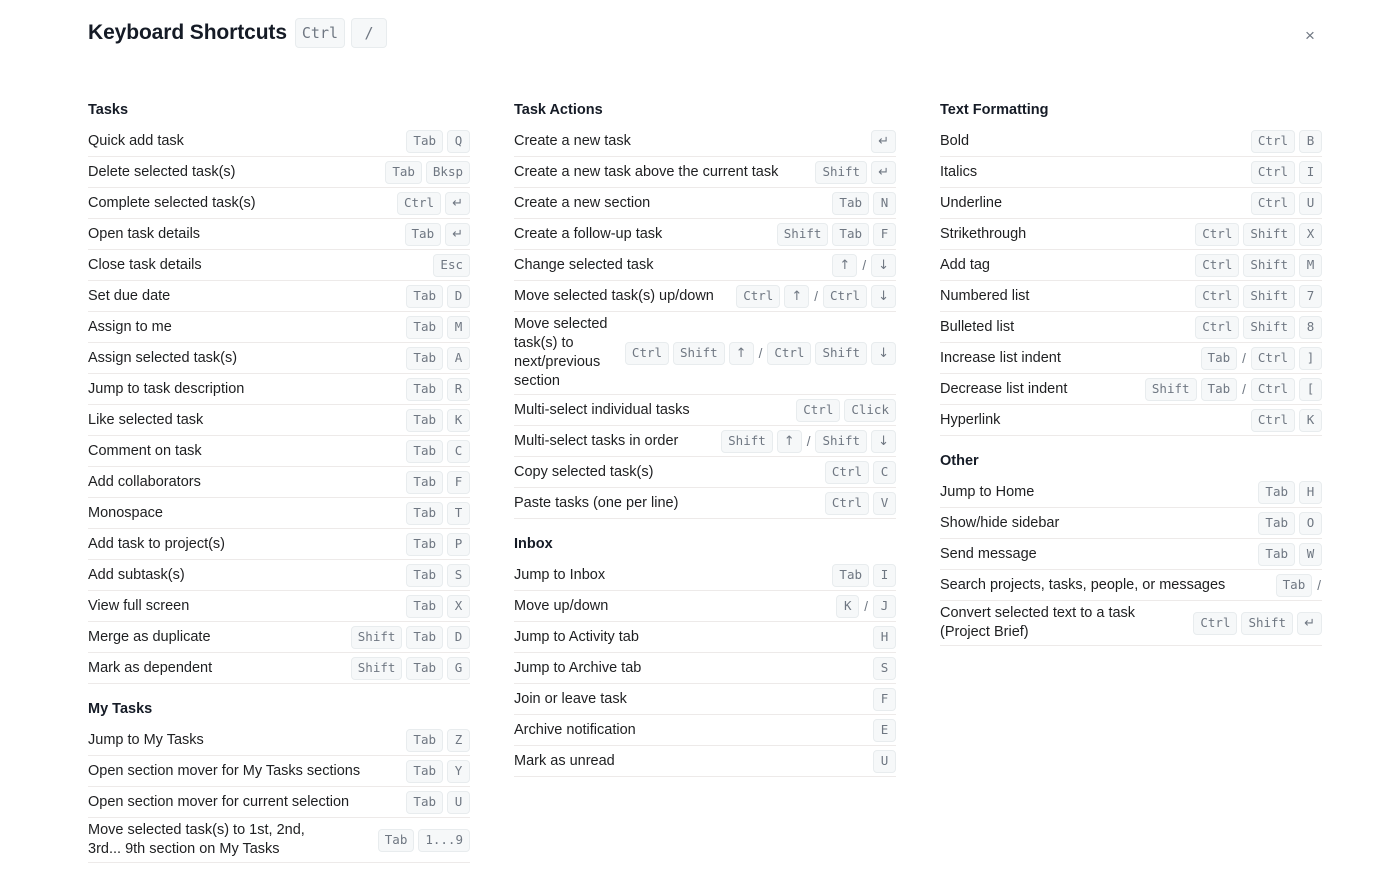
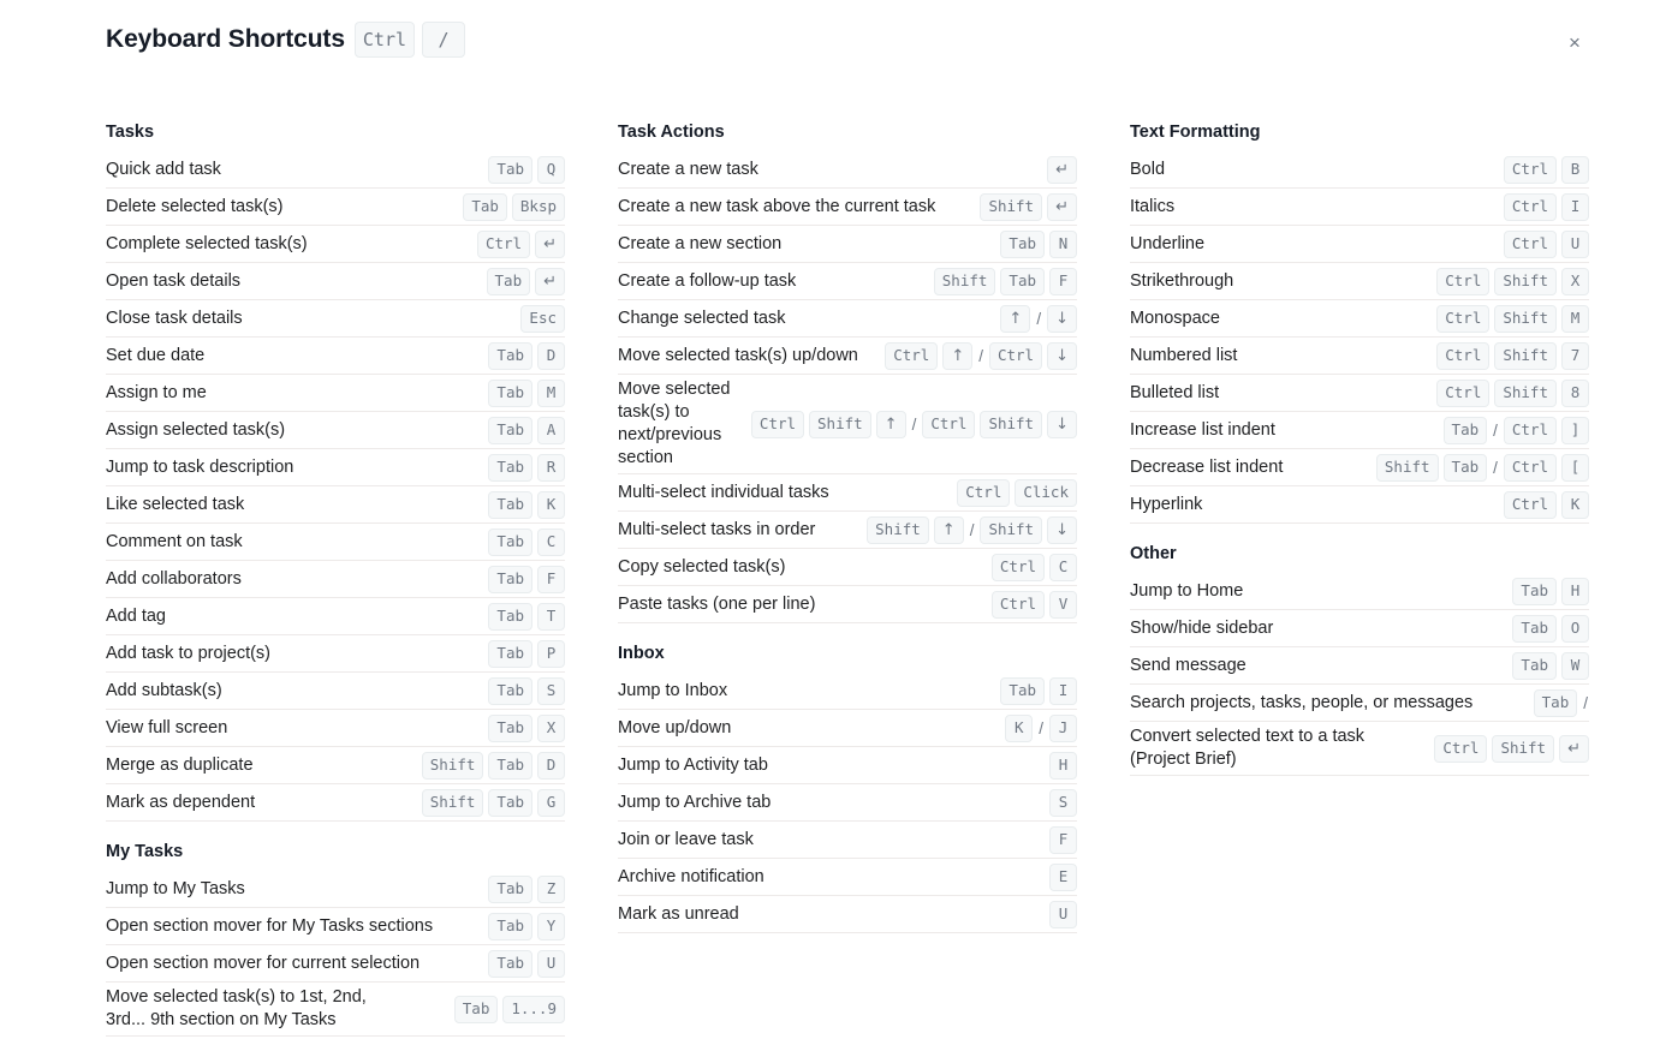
  Keyboard Shortcuts
  Ctrl
  /
  ×
  Tasks
  Quick add task
  Tab
  Q
  Delete selected task(s)
  Tab
  Bksp
  Complete selected task(s)
  Ctrl
  ↵
  Open task details
  Tab
  ↵
  Close task details
  Esc
  Set due date
  Tab
  D
  Assign to me
  Tab
  M
  Assign selected task(s)
  Tab
  A
  Jump to task description
  Tab
  R
  Like selected task
  Tab
  K
  Comment on task
  Tab
  C
  Add collaborators
  Tab
  F
- Monospace
+ Add tag
  Tab
  T
  Add task to project(s)
  Tab
  P
  Add subtask(s)
  Tab
  S
  View full screen
  Tab
  X
  Merge as duplicate
  Shift
  Tab
  D
  Mark as dependent
  Shift
  Tab
  G
  My Tasks
  Jump to My Tasks
  Tab
  Z
  Open section mover for My Tasks sections
  Tab
  Y
  Open section mover for current selection
  Tab
  U
  Move selected task(s) to 1st, 2nd, 3rd... 9th section on My Tasks
  Tab
  1...9
  Task Actions
  Create a new task
  ↵
  Create a new task above the current task
  Shift
  ↵
  Create a new section
  Tab
  N
  Create a follow-up task
  Shift
  Tab
  F
  Change selected task
  ↑
  /
  ↓
  Move selected task(s) up/down
  Ctrl
  ↑
  /
  Ctrl
  ↓
  Move selected task(s) to next/previous section
  Ctrl
  Shift
  ↑
  /
  Ctrl
  Shift
  ↓
  Multi-select individual tasks
  Ctrl
  Click
  Multi-select tasks in order
  Shift
  ↑
  /
  Shift
  ↓
  Copy selected task(s)
  Ctrl
  C
  Paste tasks (one per line)
  Ctrl
  V
  Inbox
  Jump to Inbox
  Tab
  I
  Move up/down
  K
  /
  J
  Jump to Activity tab
  H
  Jump to Archive tab
  S
  Join or leave task
  F
  Archive notification
  E
  Mark as unread
  U
  Text Formatting
  Bold
  Ctrl
  B
  Italics
  Ctrl
  I
  Underline
  Ctrl
  U
  Strikethrough
  Ctrl
  Shift
  X
- Add tag
+ Monospace
  Ctrl
  Shift
  M
  Numbered list
  Ctrl
  Shift
  7
  Bulleted list
  Ctrl
  Shift
  8
  Increase list indent
  Tab
  /
  Ctrl
  ]
  Decrease list indent
  Shift
  Tab
  /
  Ctrl
  [
  Hyperlink
  Ctrl
  K
  Other
  Jump to Home
  Tab
  H
  Show/hide sidebar
  Tab
  O
  Send message
  Tab
  W
  Search projects, tasks, people, or messages
  Tab
  /
  Convert selected text to a task (Project Brief)
  Ctrl
  Shift
  ↵
